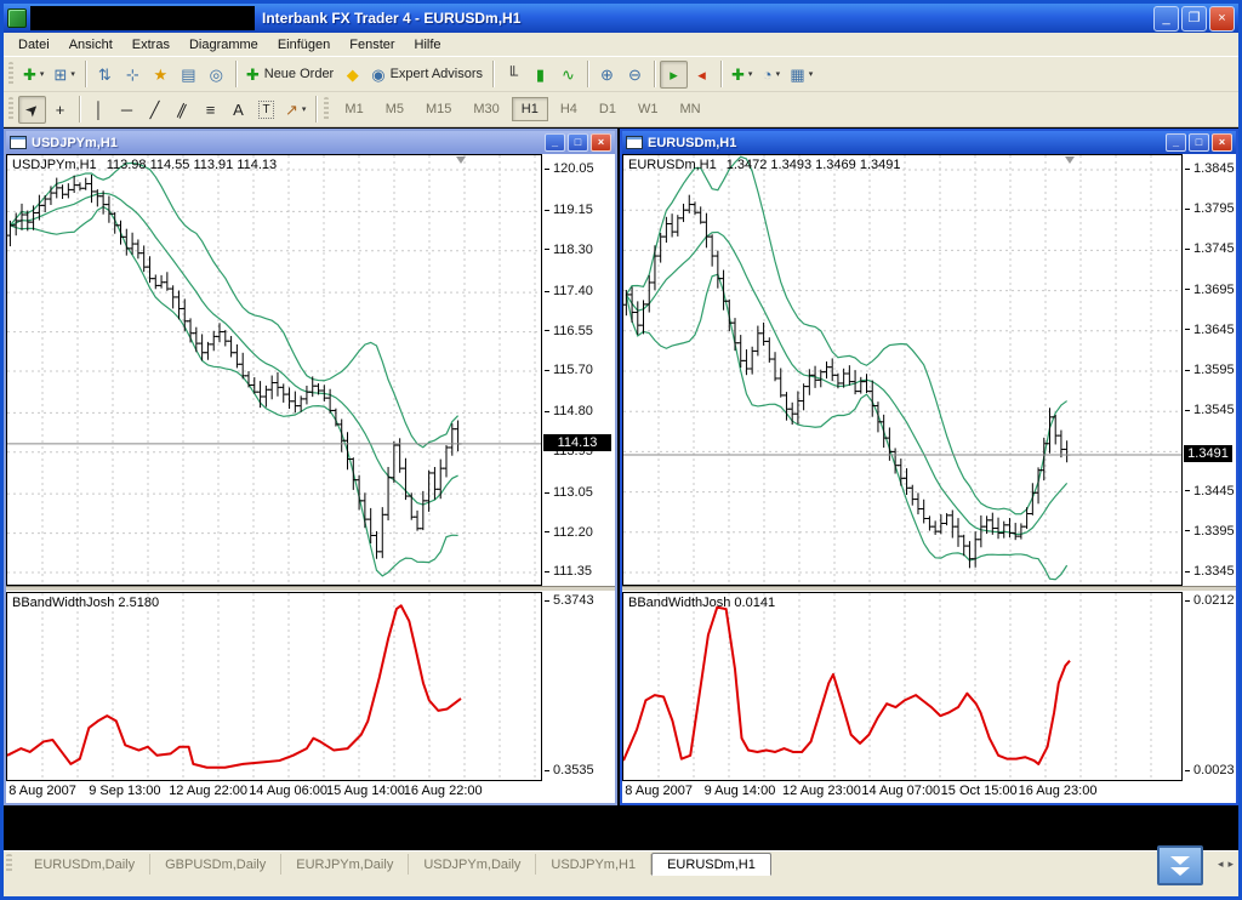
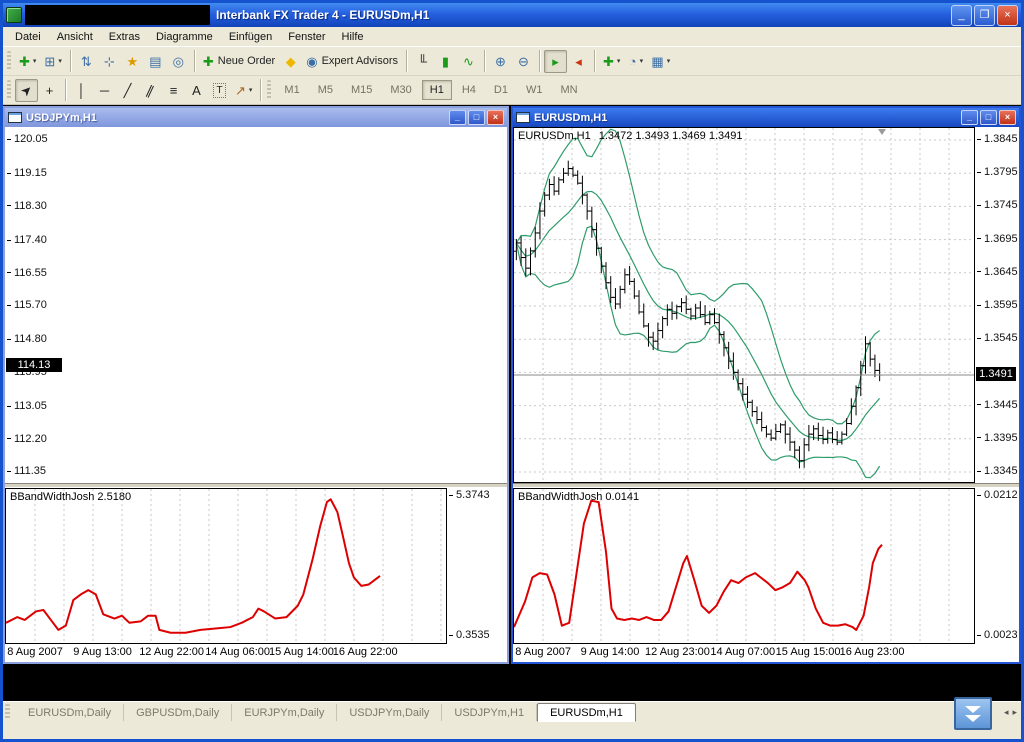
  Interbank FX Trader 4 - EURUSDm,H1
  _
  ❐
  ×
  Datei
  Ansicht
  Extras
  Diagramme
  Einfügen
  Fenster
  Hilfe
  ✚
  ⊞
  ⇅
  ⊹
  ★
  ▤
  ◎
  ✚
  Neue Order
  ◆
  ◉
  Expert Advisors
  ╙
  ▮
  ∿
  ⊕
  ⊖
  ▸
  ◂
  ✚
  ◔
  ▦
  +
  │
  ─
  ╱
  ≡
  A
  T
  ↗
  M1
  M5
  M15
  M30
  H1
  H4
  D1
  W1
  MN
  USDJPYm,H1
  _
  □
  ×
- USDJPYm,H1 113.98 114.55 113.91 114.13
  120.05
  119.15
  118.30
  117.40
  116.55
  115.70
  114.80
  113.05
  112.20
  111.35
  114.13
  BBandWidthJosh 2.5180
  5.3743
  0.3535
  8 Aug 2007
- 9 Sep 13:00
+ 9 Aug 13:00
  12 Aug 22:00
  14 Aug 06:00
  15 Aug 14:00
  16 Aug 22:00
  EURUSDm,H1
  _
  □
  ×
  EURUSDm,H1 1.3472 1.3493 1.3469 1.3491
  1.3845
  1.3795
  1.3745
  1.3695
  1.3645
  1.3595
  1.3545
  1.3445
  1.3395
  1.3345
  1.3491
  BBandWidthJosh 0.0141
  0.0212
  0.0023
  8 Aug 2007
  9 Aug 14:00
  12 Aug 23:00
  14 Aug 07:00
- 15 Oct 15:00
+ 15 Aug 15:00
  16 Aug 23:00
  EURUSDm,Daily
  GBPUSDm,Daily
  EURJPYm,Daily
  USDJPYm,Daily
  USDJPYm,H1
  EURUSDm,H1
  ◂
  ▸
